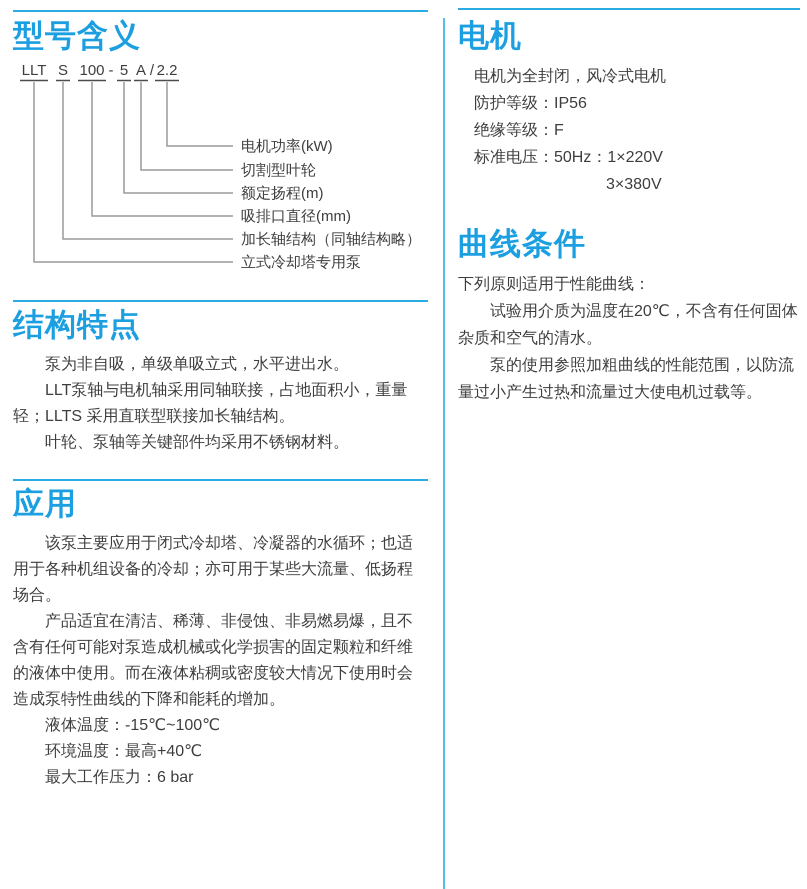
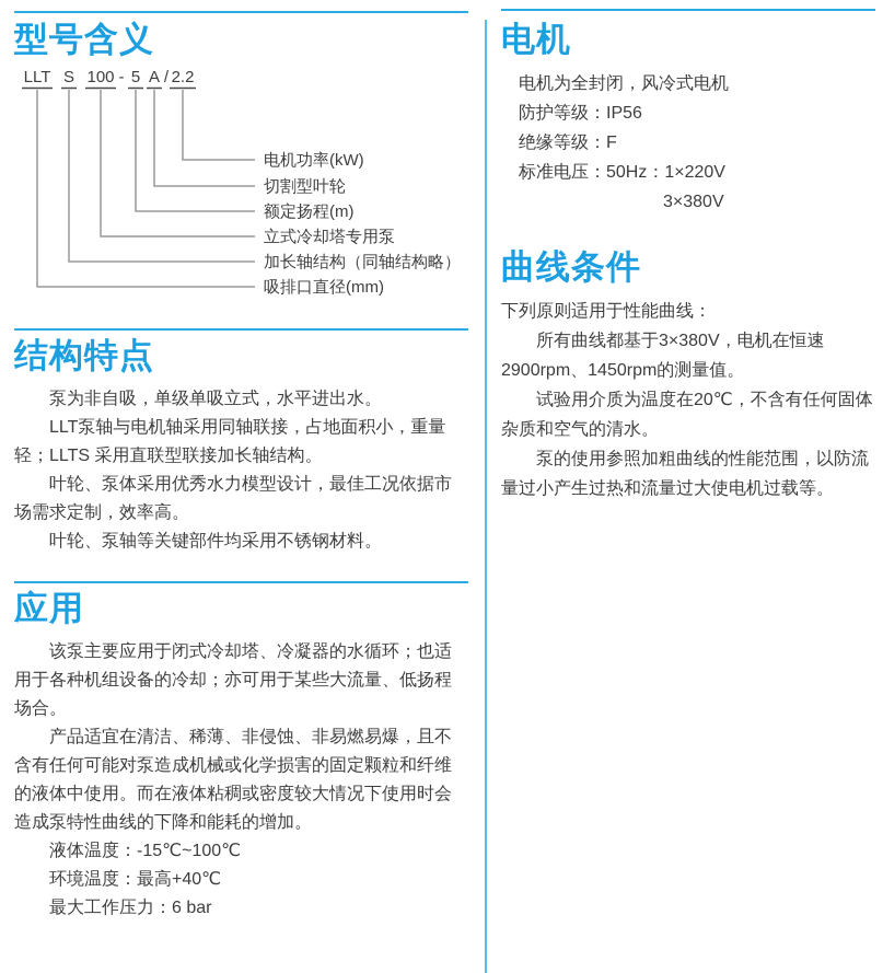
  型号含义
  LLT
  S
  100
  -
  5
  A
  /
  2.2
  电机功率(kW)
  切割型叶轮
  额定扬程(m)
- 吸排口直径(mm)
+ 立式冷却塔专用泵
  加长轴结构（同轴结构略）
- 立式冷却塔专用泵
+ 吸排口直径(mm)
  结构特点
  泵为非自吸，单级单吸立式，水平进出水。
  LLT泵轴与电机轴采用同轴联接，占地面积小，重量轻；LLTS 采用直联型联接加长轴结构。
+ 叶轮、泵体采用优秀水力模型设计，最佳工况依据市场需求定制，效率高。
  叶轮、泵轴等关键部件均采用不锈钢材料。
  应用
  该泵主要应用于闭式冷却塔、冷凝器的水循环；也适用于各种机组设备的冷却；亦可用于某些大流量、低扬程场合。
  产品适宜在清洁、稀薄、非侵蚀、非易燃易爆，且不含有任何可能对泵造成机械或化学损害的固定颗粒和纤维的液体中使用。而在液体粘稠或密度较大情况下使用时会造成泵特性曲线的下降和能耗的增加。
  液体温度：-15℃~100℃
  环境温度：最高+40℃
  最大工作压力：6 bar
  电机
  电机为全封闭，风冷式电机
  防护等级：IP56
  绝缘等级：F
  标准电压：50Hz：1×220V
  3×380V
  曲线条件
  下列原则适用于性能曲线：
+ 所有曲线都基于3×380V，电机在恒速2900rpm、1450rpm的测量值。
  试验用介质为温度在20℃，不含有任何固体杂质和空气的清水。
  泵的使用参照加粗曲线的性能范围，以防流量过小产生过热和流量过大使电机过载等。
